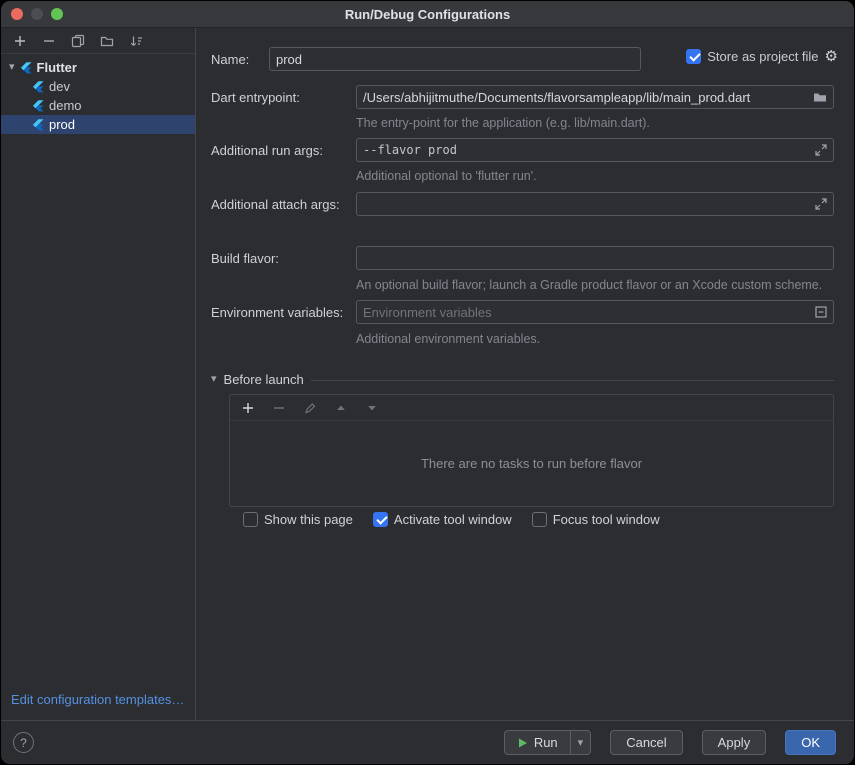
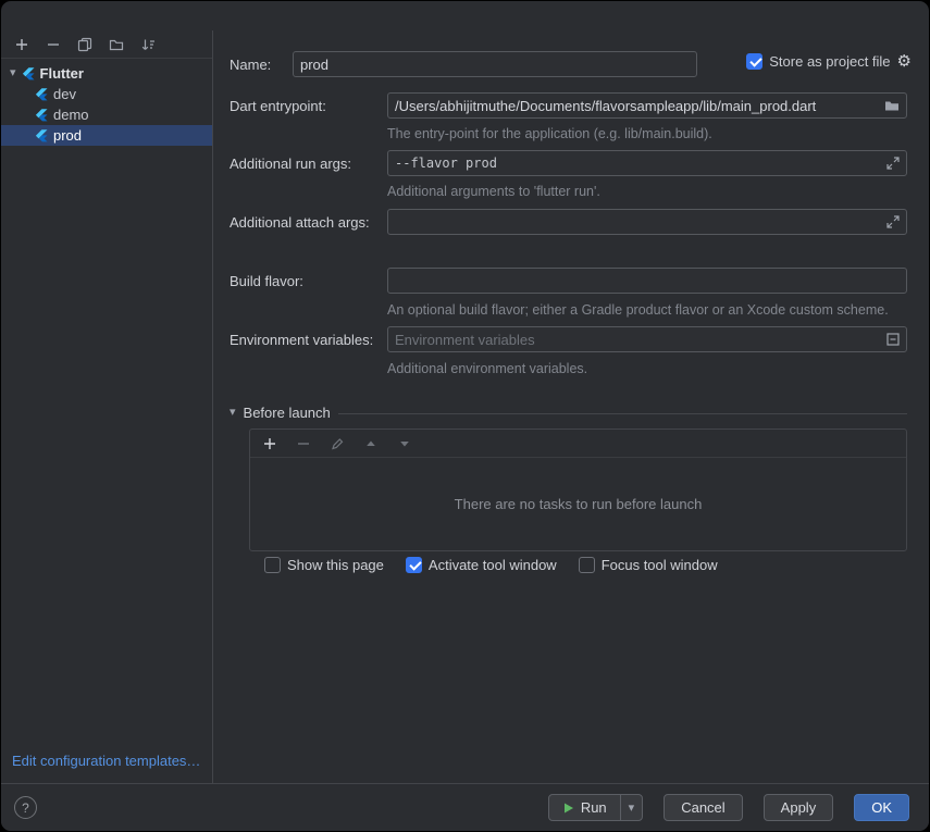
- Run/Debug Configurations
  ▾
  Flutter
  dev
  demo
  prod
  Edit configuration templates…
  Name:
  prod
  Store as project file
  ⚙
  Dart entrypoint:
  /Users/abhijitmuthe/Documents/flavorsampleapp/lib/main_prod.dart
- The entry-point for the application (e.g. lib/main.dart).
+ The entry-point for the application (e.g. lib/main.build).
  Additional run args:
  --flavor prod
- Additional optional to 'flutter run'.
+ Additional arguments to 'flutter run'.
  Additional attach args:
  Build flavor:
- An optional build flavor; launch a Gradle product flavor or an Xcode custom scheme.
+ An optional build flavor; either a Gradle product flavor or an Xcode custom scheme.
  Environment variables:
  Environment variables
  Additional environment variables.
  ▾
  Before launch
- There are no tasks to run before flavor
+ There are no tasks to run before launch
  Show this page
  Activate tool window
  Focus tool window
  ?
  Run
  ▾
  Cancel
  Apply
  OK
